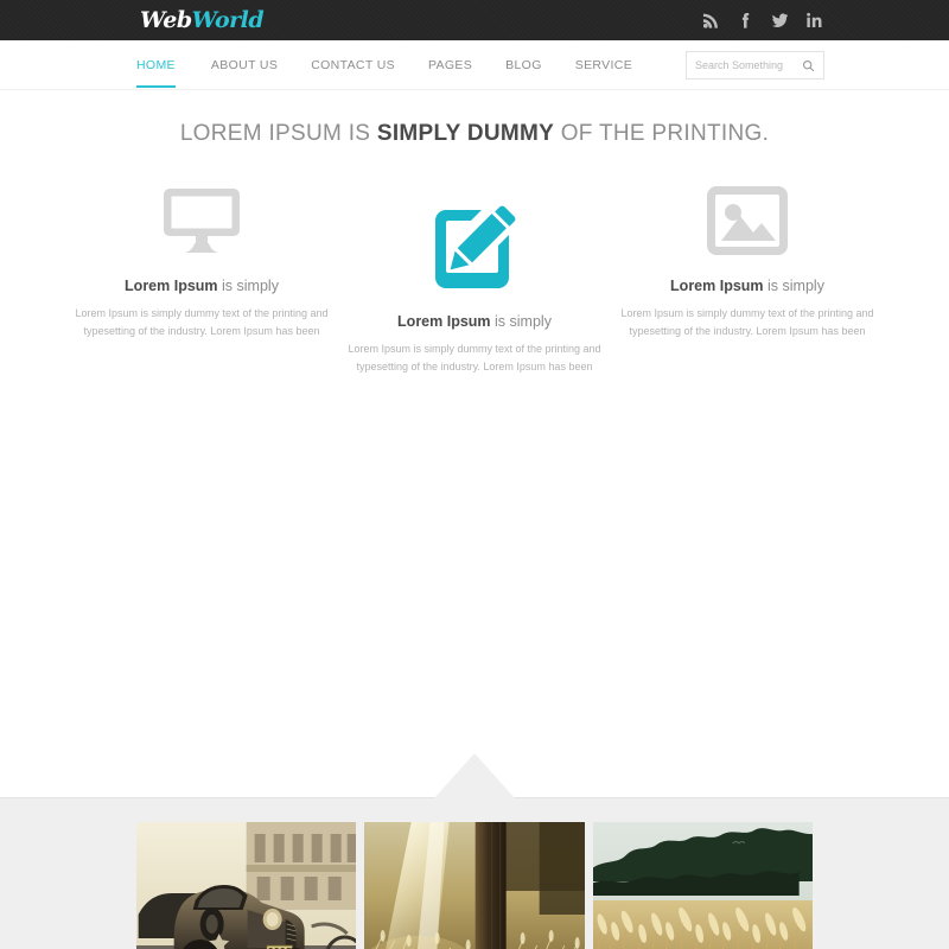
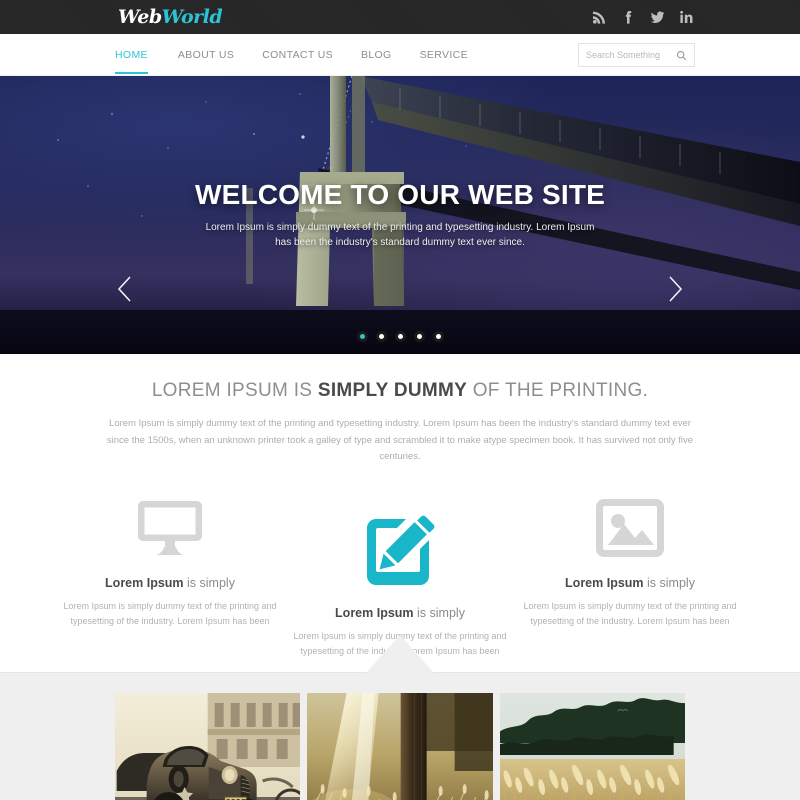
  WebWorld
  HOME
  ABOUT US
  CONTACT US
- PAGES
  BLOG
  SERVICE
  Search Something
+ WELCOME TO OUR WEB SITE
+ Lorem Ipsum is simply dummy text of the printing and typesetting industry. Lorem Ipsum has been the industry's standard dummy text ever since.
  LOREM IPSUM IS SIMPLY DUMMY OF THE PRINTING.
+ Lorem Ipsum is simply dummy text of the printing and typesetting industry. Lorem Ipsum has been the industry's standard dummy text ever since the 1500s, when an unknown printer took a galley of type and scrambled it to make atype specimen book. It has survived not only five centuries.
  Lorem Ipsum is simply
  Lorem Ipsum is simply dummy text of the printing and typesetting of the industry. Lorem Ipsum has been
  Lorem Ipsum is simply
  Lorem Ipsum is simply dummy text of the printing and typesetting of the industry. Lorem Ipsum has been
  Lorem Ipsum is simply
  Lorem Ipsum is simply dummy text of the printing and typesetting of the industry. Lorem Ipsum has been
